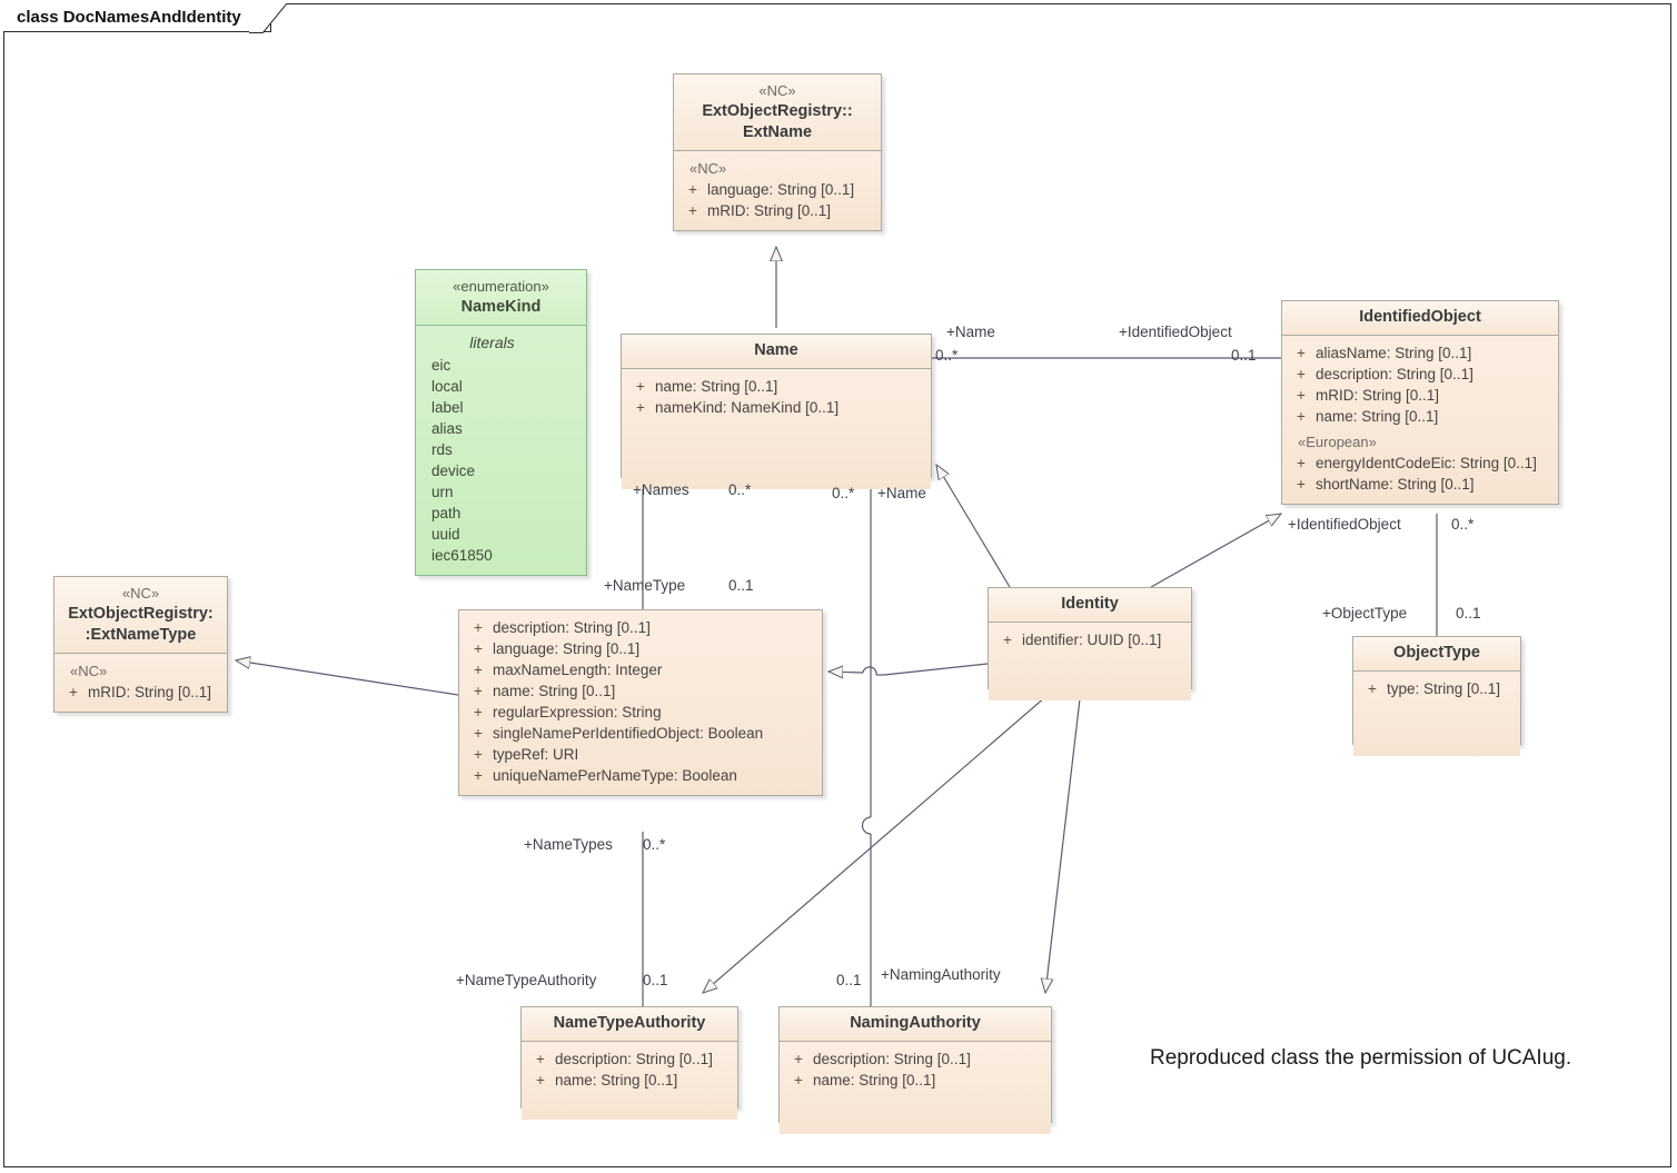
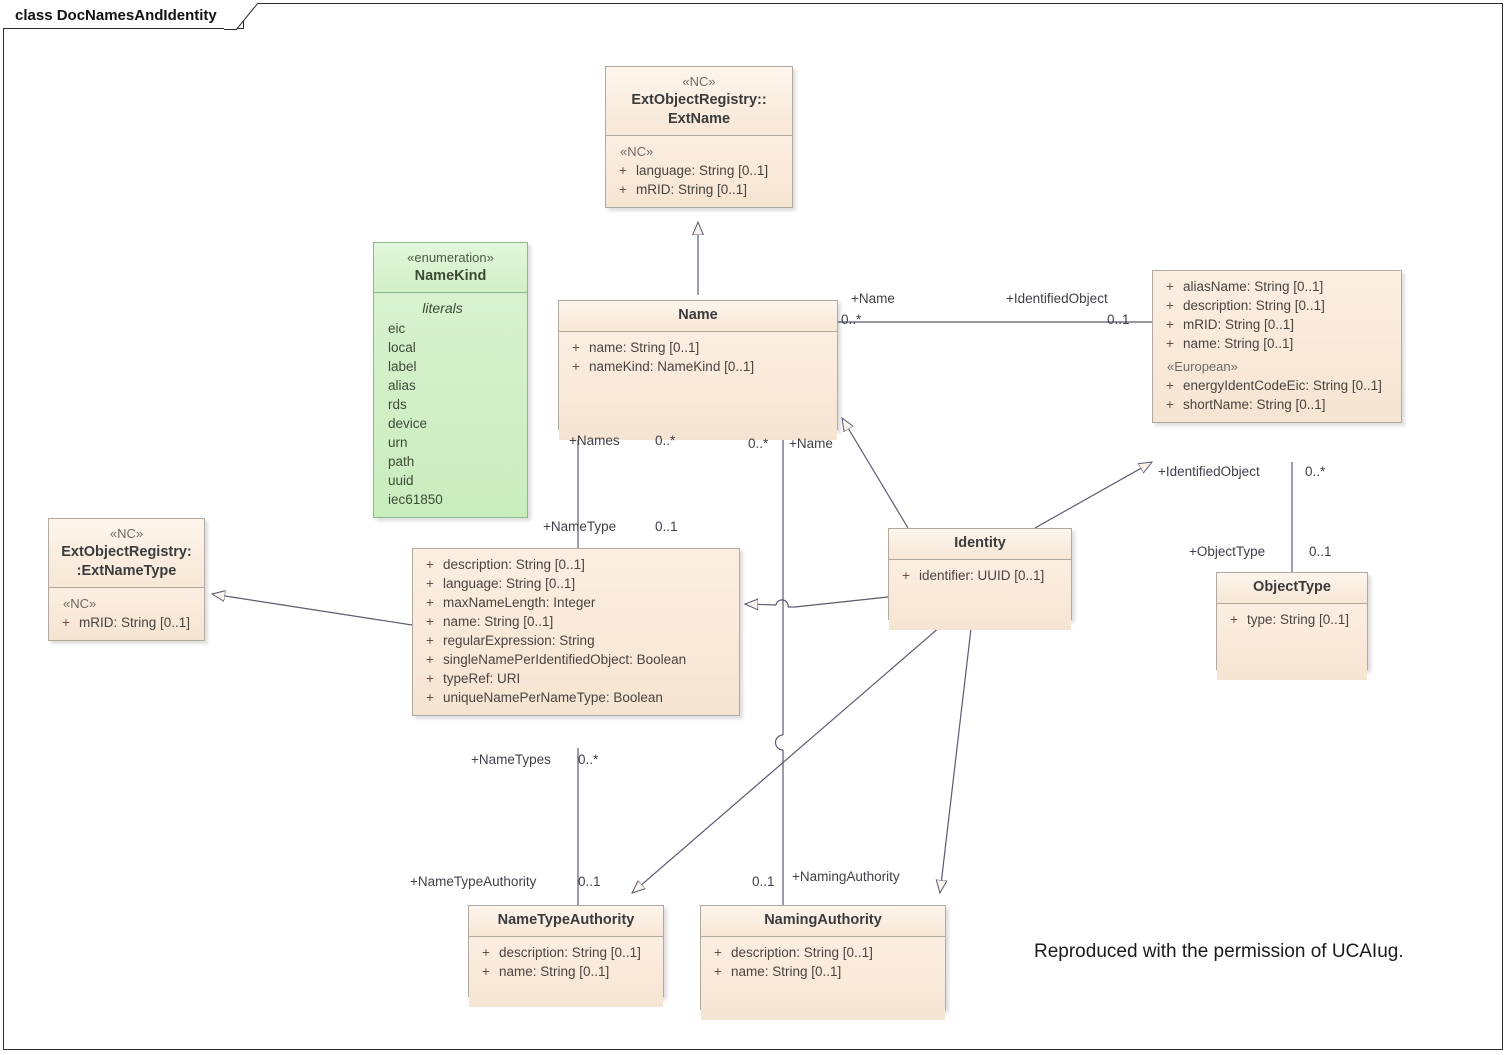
  class DocNamesAndIdentity
  «NC»
  ExtObjectRegistry::
  ExtName
  «NC»
  +
  language: String [0..1]
  +
  mRID: String [0..1]
  «enumeration»
  NameKind
  literals
  eic
  local
  label
  alias
  rds
  device
  urn
  path
  uuid
  iec61850
  Name
  +
  name: String [0..1]
  +
  nameKind: NameKind [0..1]
- IdentifiedObject
  +
  aliasName: String [0..1]
  +
  description: String [0..1]
  +
  mRID: String [0..1]
  +
  name: String [0..1]
  «European»
  +
  energyIdentCodeEic: String [0..1]
  +
  shortName: String [0..1]
  «NC»
  ExtObjectRegistry:
  :ExtNameType
  «NC»
  +
  mRID: String [0..1]
  +
  description: String [0..1]
  +
  language: String [0..1]
  +
  maxNameLength: Integer
  +
  name: String [0..1]
  +
  regularExpression: String
  +
  singleNamePerIdentifiedObject: Boolean
  +
  typeRef: URI
  +
  uniqueNamePerNameType: Boolean
  Identity
  +
  identifier: UUID [0..1]
  ObjectType
  +
  type: String [0..1]
  NameTypeAuthority
  +
  description: String [0..1]
  +
  name: String [0..1]
  NamingAuthority
  +
  description: String [0..1]
  +
  name: String [0..1]
  +Name
  0..*
  +IdentifiedObject
  0..1
  +Names
  0..*
  0..*
  +Name
  +NameType
  0..1
  +IdentifiedObject
  0..*
  +ObjectType
  0..1
  +NameTypes
  0..*
  +NameTypeAuthority
  0..1
  0..1
  +NamingAuthority
- Reproduced class the permission of UCAIug.
+ Reproduced with the permission of UCAIug.
